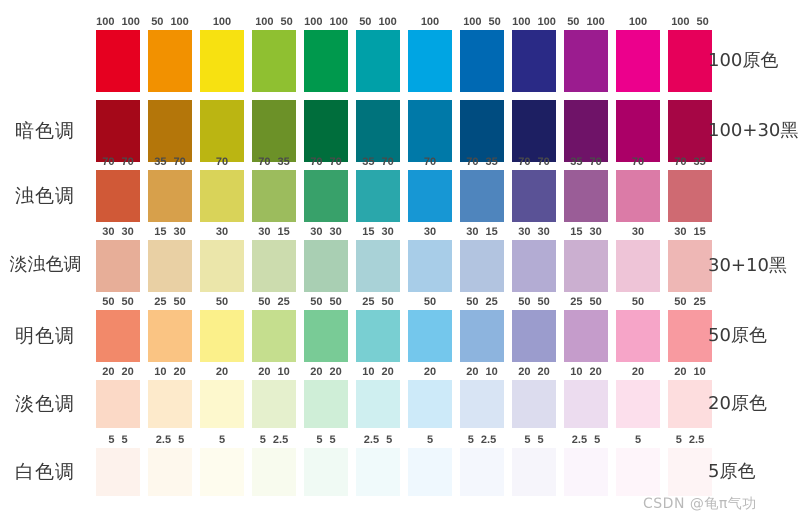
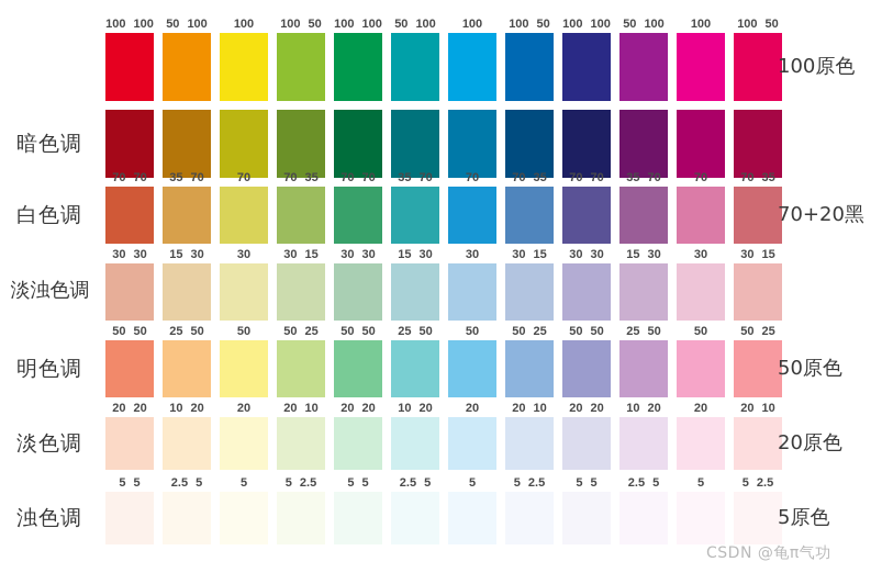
  100 100
  50 100
  100
  100 50
  100 100
  50 100
  100
  100 50
  100 100
  50 100
  100
  100 50
  100原色
  暗色调
- 100+30黑
- 浊色调
+ 白色调
  70 70
  35 70
  70
  70 35
  70 70
  35 70
  70
  70 35
  70 70
  35 70
  70
  70 35
+ 70+20黑
  淡浊色调
  30 30
  15 30
  30
  30 15
  30 30
  15 30
  30
  30 15
  30 30
  15 30
  30
  30 15
- 30+10黑
  明色调
  50 50
  25 50
  50
  50 25
  50 50
  25 50
  50
  50 25
  50 50
  25 50
  50
  50 25
  50原色
  淡色调
  20 20
  10 20
  20
  20 10
  20 20
  10 20
  20
  20 10
  20 20
  10 20
  20
  20 10
  20原色
- 白色调
+ 浊色调
  5 5
  2.5 5
  5
  5 2.5
  5 5
  2.5 5
  5
  5 2.5
  5 5
  2.5 5
  5
  5 2.5
  5原色
  CSDN @龟π气功
